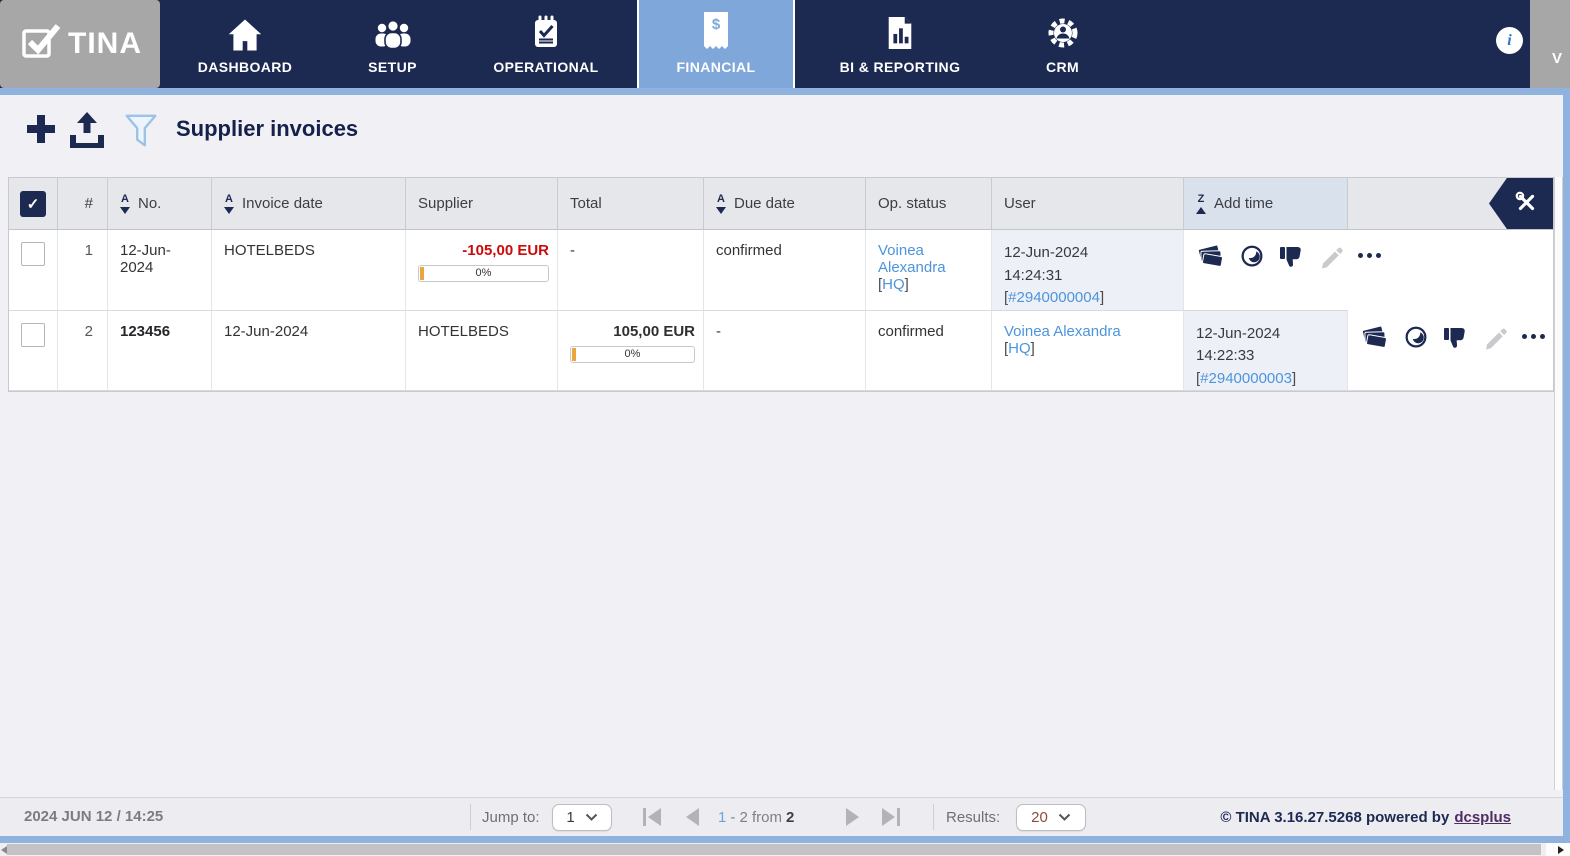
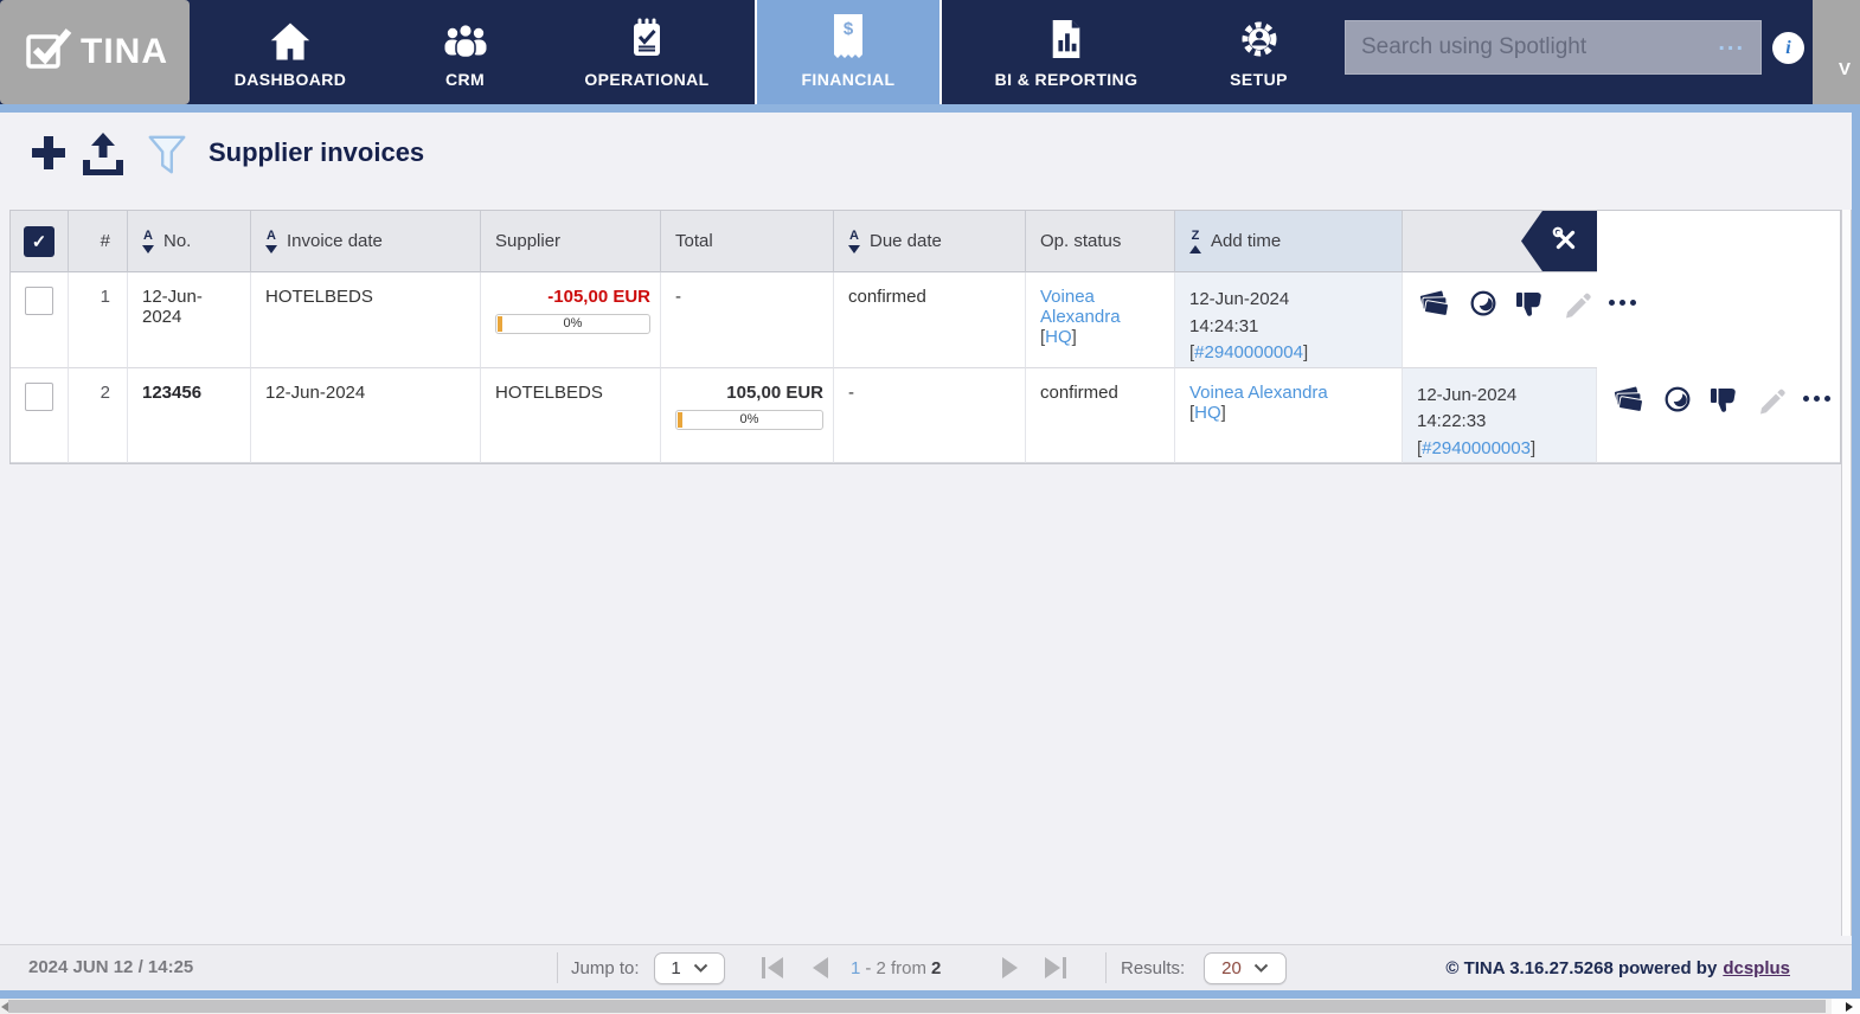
  TINA
  DASHBOARD
- SETUP
+ CRM
  OPERATIONAL
  $
  FINANCIAL
  BI & REPORTING
- CRM
+ SETUP
+ Search using Spotlight
+ ...
  i
  V
  Supplier invoices
  ✓
  #
  A
  No.
  A
  Invoice date
  Supplier
  Total
  A
  Due date
  Op. status
- User
  Z
  Add time
  1
  12-Jun-2024
  HOTELBEDS
  -105,00 EUR
  0%
  -
  confirmed
  Voinea Alexandra
  [HQ]
  12-Jun-2024
  14:24:31
  [#2940000004]
  2
  123456
  12-Jun-2024
  HOTELBEDS
  105,00 EUR
  0%
  -
  confirmed
  Voinea Alexandra
  [HQ]
  12-Jun-2024
  14:22:33
  [#2940000003]
  2024 JUN 12 / 14:25
  Jump to:
  1
  1 - 2 from 2
  Results:
  20
  © TINA 3.16.27.5268 powered by dcsplus
